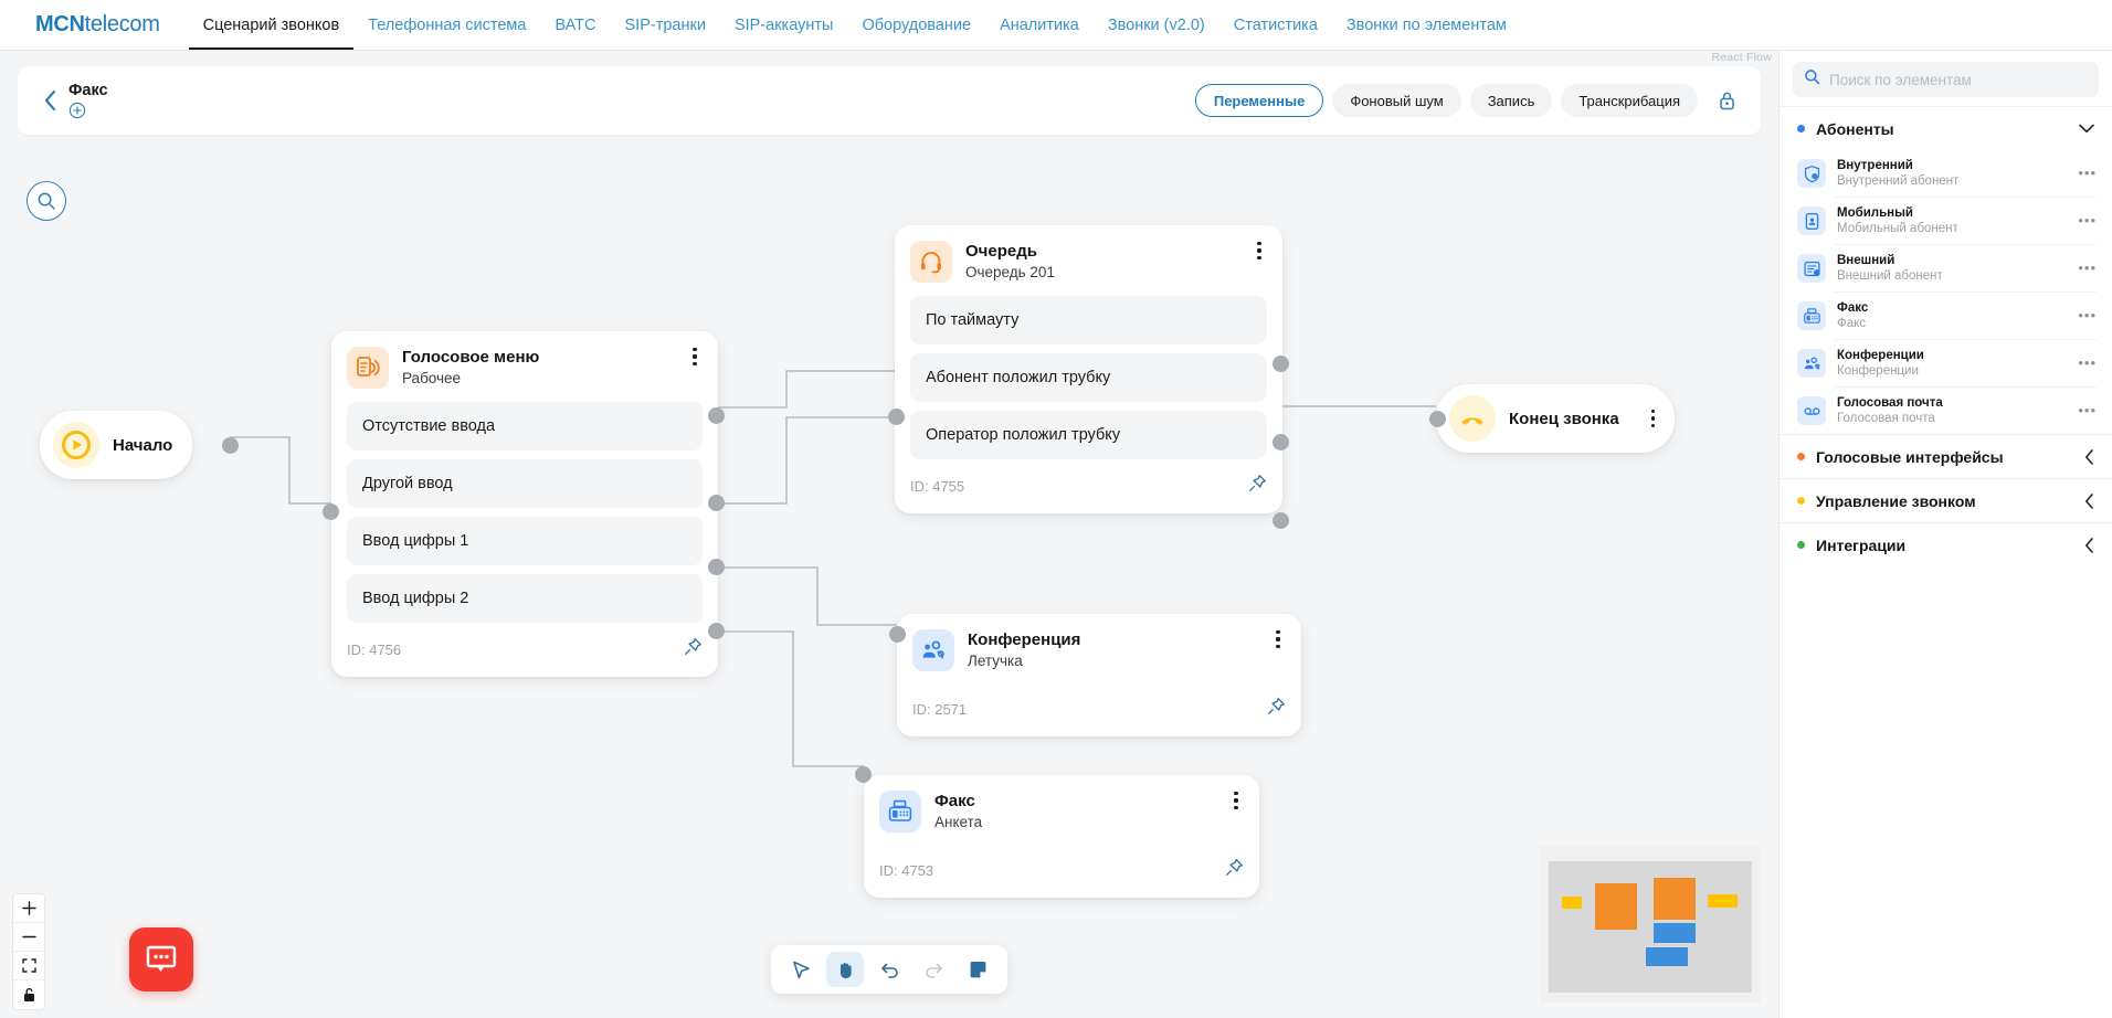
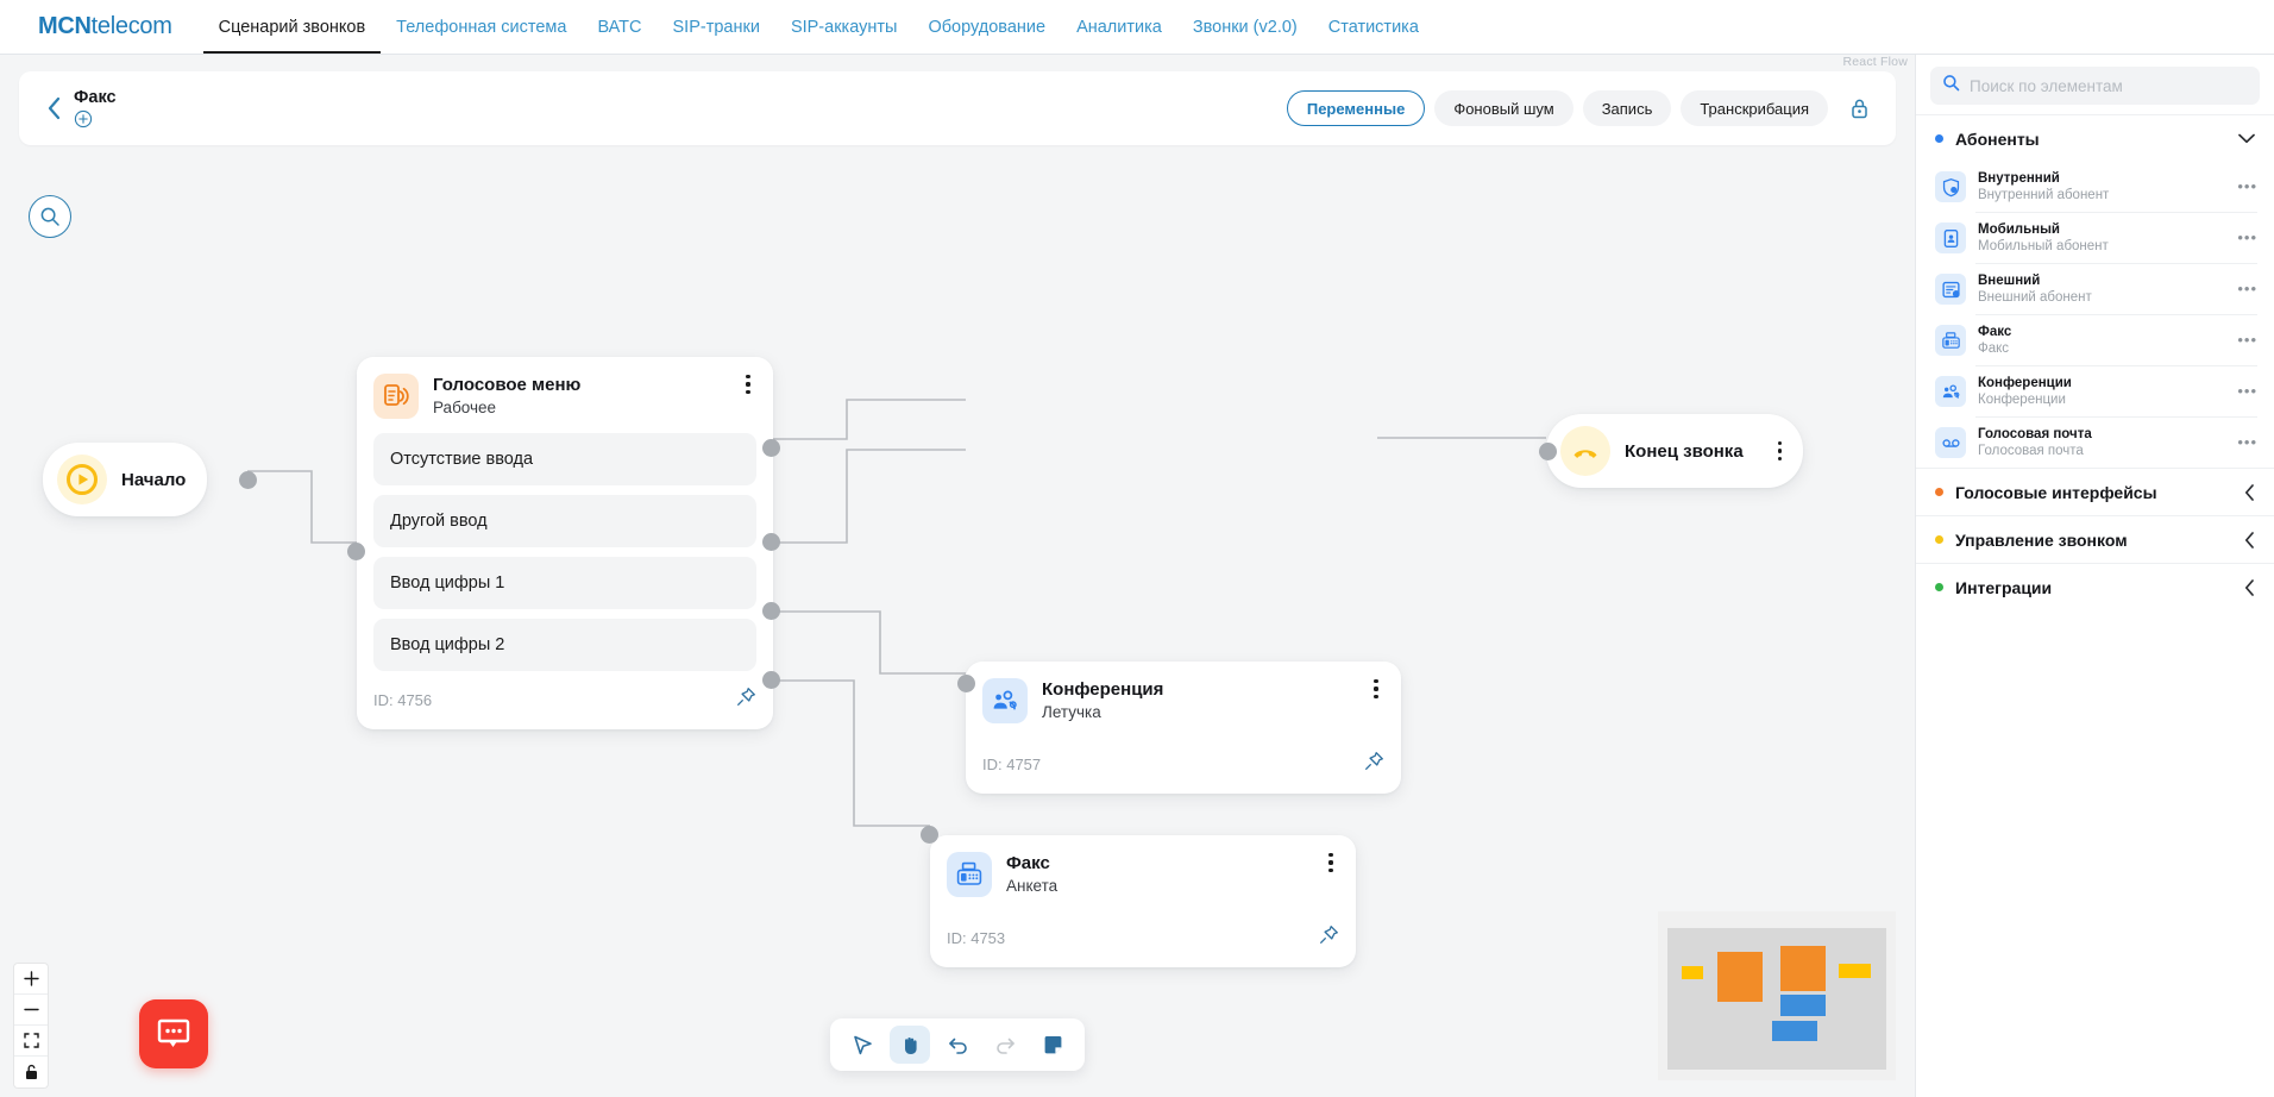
  MCNtelecom
  Сценарий звонков
  Телефонная система
  ВАТС
  SIP-транки
  SIP-аккаунты
  Оборудование
  Аналитика
  Звонки (v2.0)
  Статистика
- Звонки по элементам
  React Flow
  Факс
  Переменные
  Фоновый шум
  Запись
  Транскрибация
  Начало
  Голосовое меню
  Рабочее
  Отсутствие ввода
  Другой ввод
  Ввод цифры 1
  Ввод цифры 2
  ID: 4756
- Очередь
- Очередь 201
- По таймауту
- Абонент положил трубку
- Оператор положил трубку
- ID: 4755
  Конференция
  Летучка
- ID: 2571
+ ID: 4757
  Факс
  Анкета
  ID: 4753
  Конец звонка
  Поиск по элементам
  Абоненты
  Внутренний
  Внутренний абонент
  •••
  Мобильный
  Мобильный абонент
  •••
  Внешний
  Внешний абонент
  •••
  Факс
  Факс
  •••
  Конференции
  Конференции
  •••
  Голосовая почта
  Голосовая почта
  •••
  Голосовые интерфейсы
  Управление звонком
  Интеграции
